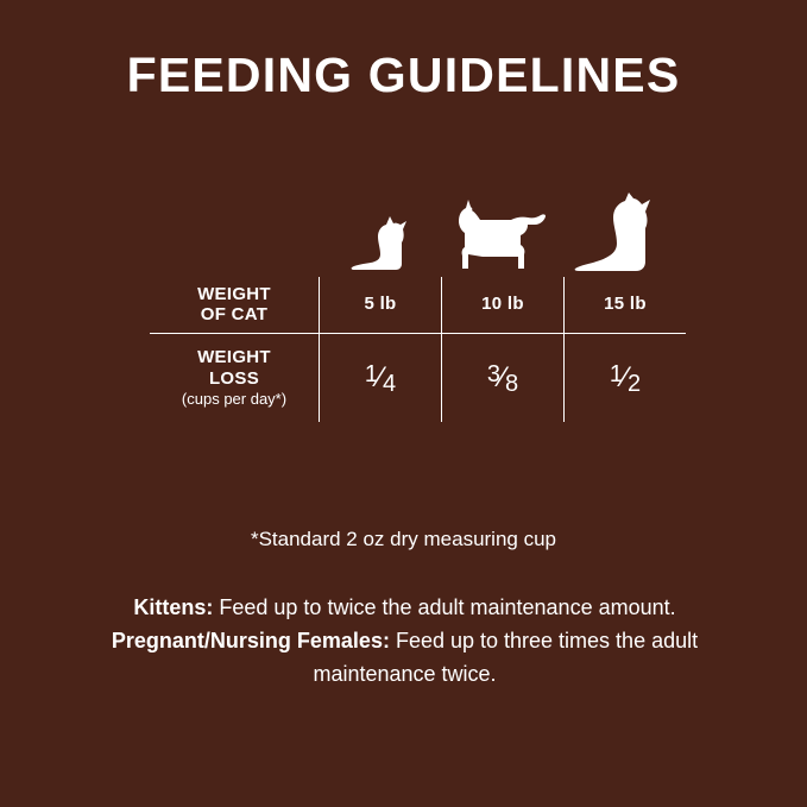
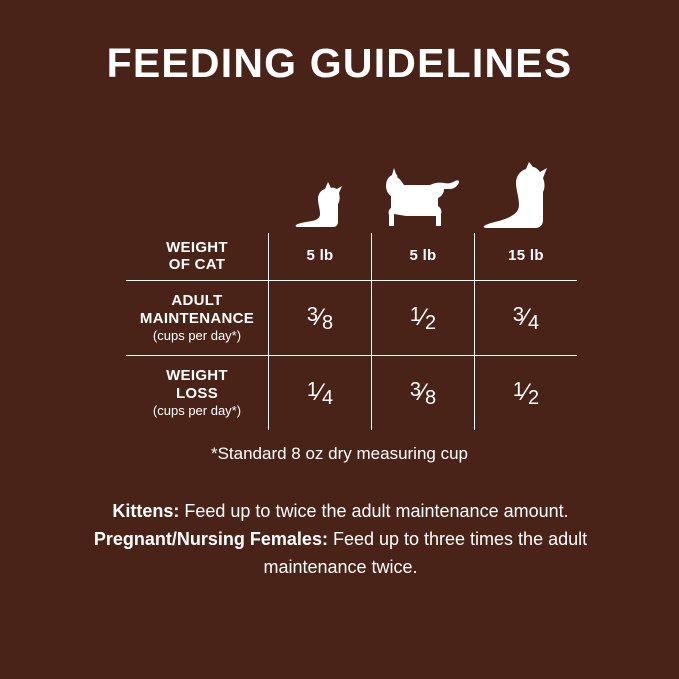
  FEEDING GUIDELINES
- WEIGHT OF CAT	5 lb	10 lb	15 lb
+ WEIGHT OF CAT	5 lb	5 lb	15 lb
+ ADULT MAINTENANCE (cups per day*)	3⁄8	1⁄2	3⁄4
  WEIGHT LOSS (cups per day*)	1⁄4	3⁄8	1⁄2
- *Standard 2 oz dry measuring cup
+ *Standard 8 oz dry measuring cup
  Kittens: Feed up to twice the adult maintenance amount.
  Pregnant/Nursing Females: Feed up to three times the adult maintenance twice.
